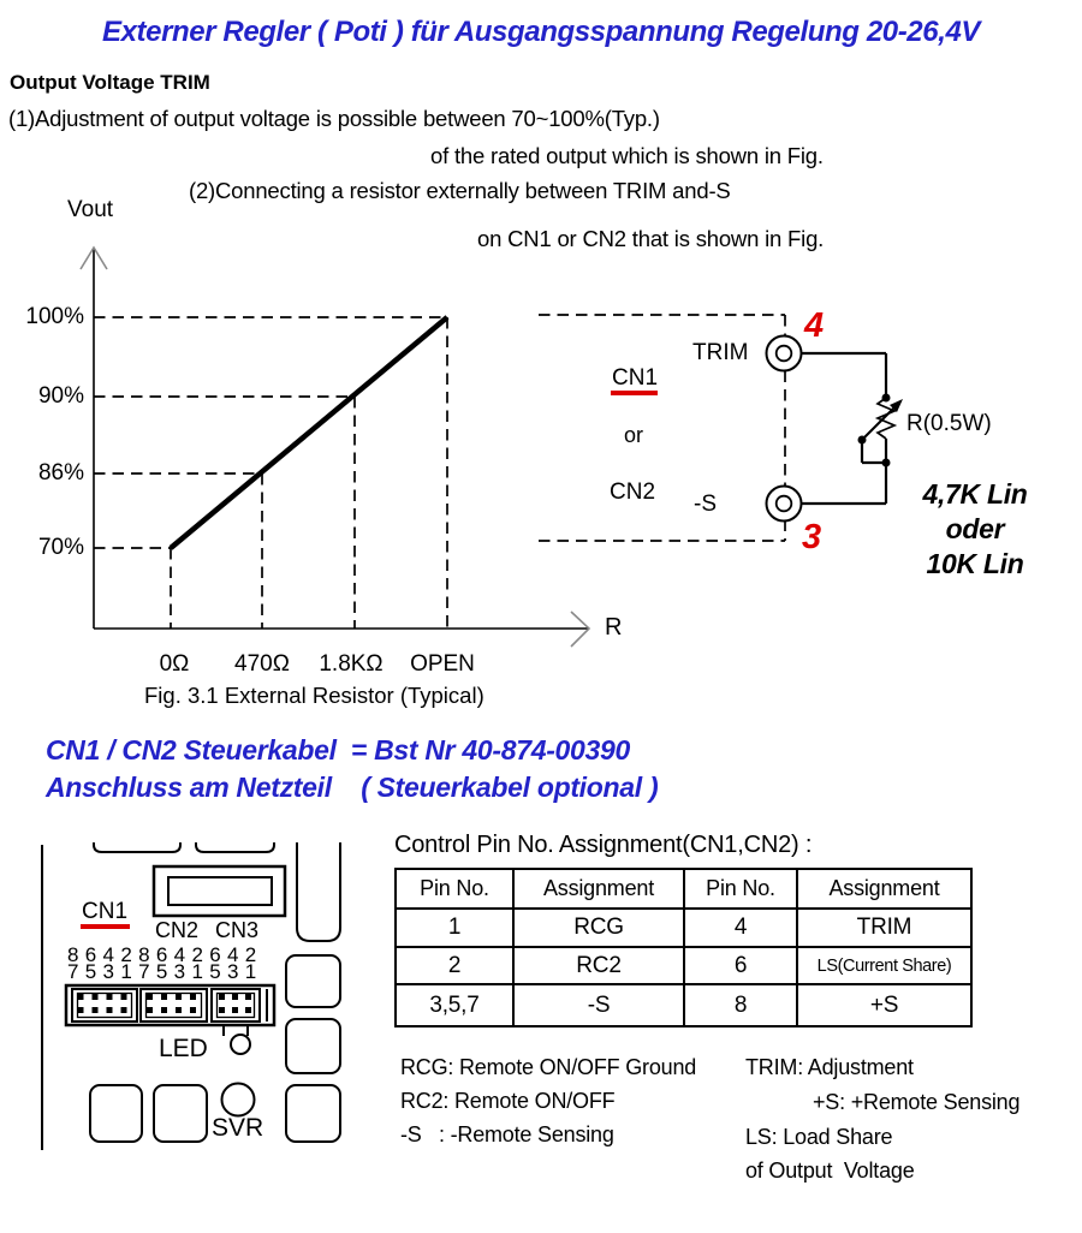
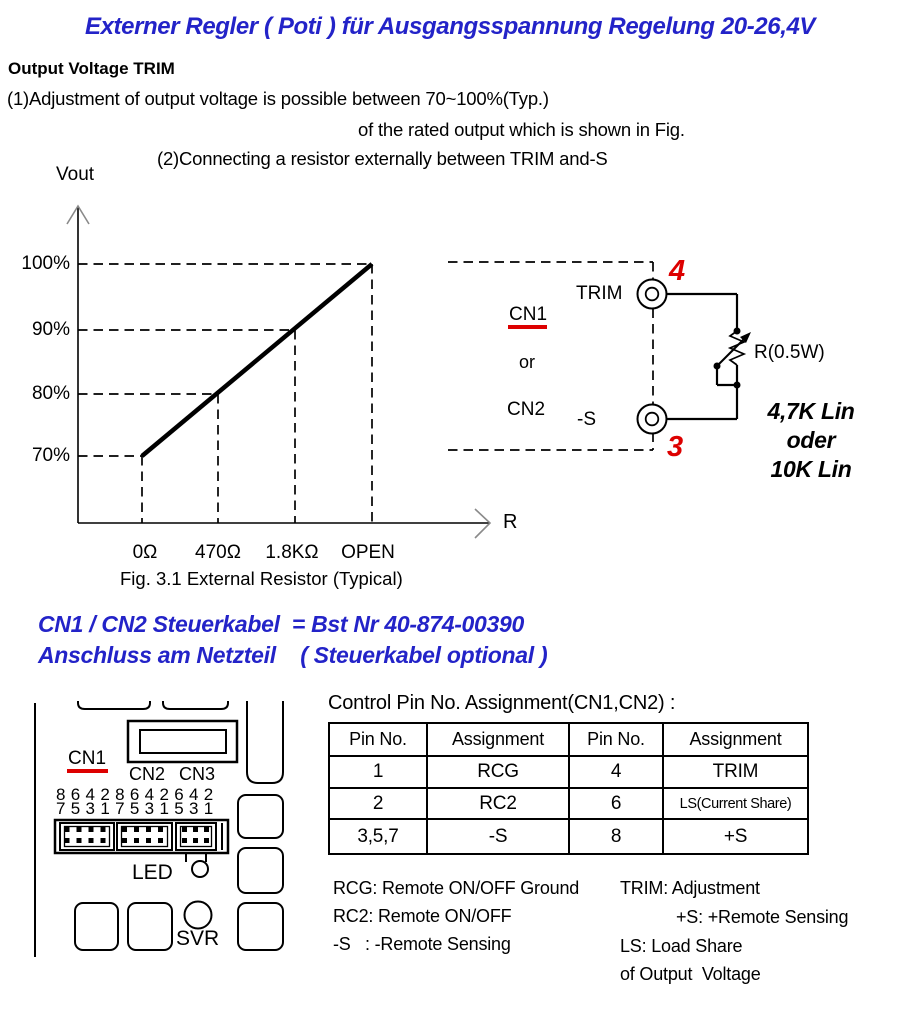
  Externer Regler ( Poti ) für Ausgangsspannung Regelung 20-26,4V
  Output Voltage TRIM
  (1)Adjustment of output voltage is possible between 70~100%(Typ.)
  of the rated output which is shown in Fig.
  (2)Connecting a resistor externally between TRIM and-S
- on CN1 or CN2 that is shown in Fig.
  Vout
  100%
  90%
- 86%
+ 80%
  70%
  0Ω
  470Ω
  1.8KΩ
  OPEN
  R
  Fig. 3.1 External Resistor (Typical)
  CN1
  or
  CN2
  TRIM
  -S
  4
  3
  R(0.5W)
  4,7K Lin
  oder
  10K Lin
  CN1 / CN2 Steuerkabel = Bst Nr 40-874-00390
  Anschluss am Netzteil ( Steuerkabel optional )
  CN1
  CN2
  CN3
  8 6 4 2 8 6 4 2 6 4 2
  7 5 3 1 7 5 3 1 5 3 1
  LED
  SVR
  Control Pin No. Assignment(CN1,CN2) :
  Pin No.
  Assignment
  Pin No.
  Assignment
  1
  RCG
  4
  TRIM
  2
  RC2
  6
  LS(Current Share)
  3,5,7
  -S
  8
  +S
  RCG: Remote ON/OFF Ground
  RC2: Remote ON/OFF
  -S : -Remote Sensing
  TRIM: Adjustment
  +S: +Remote Sensing
  LS: Load Share
  of Output Voltage
